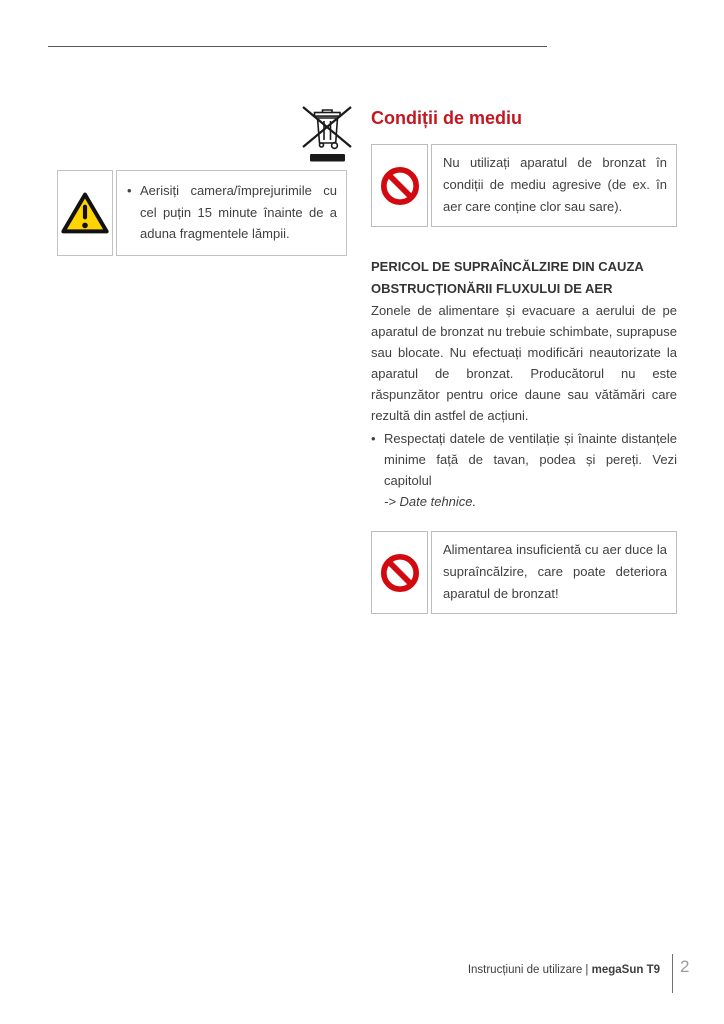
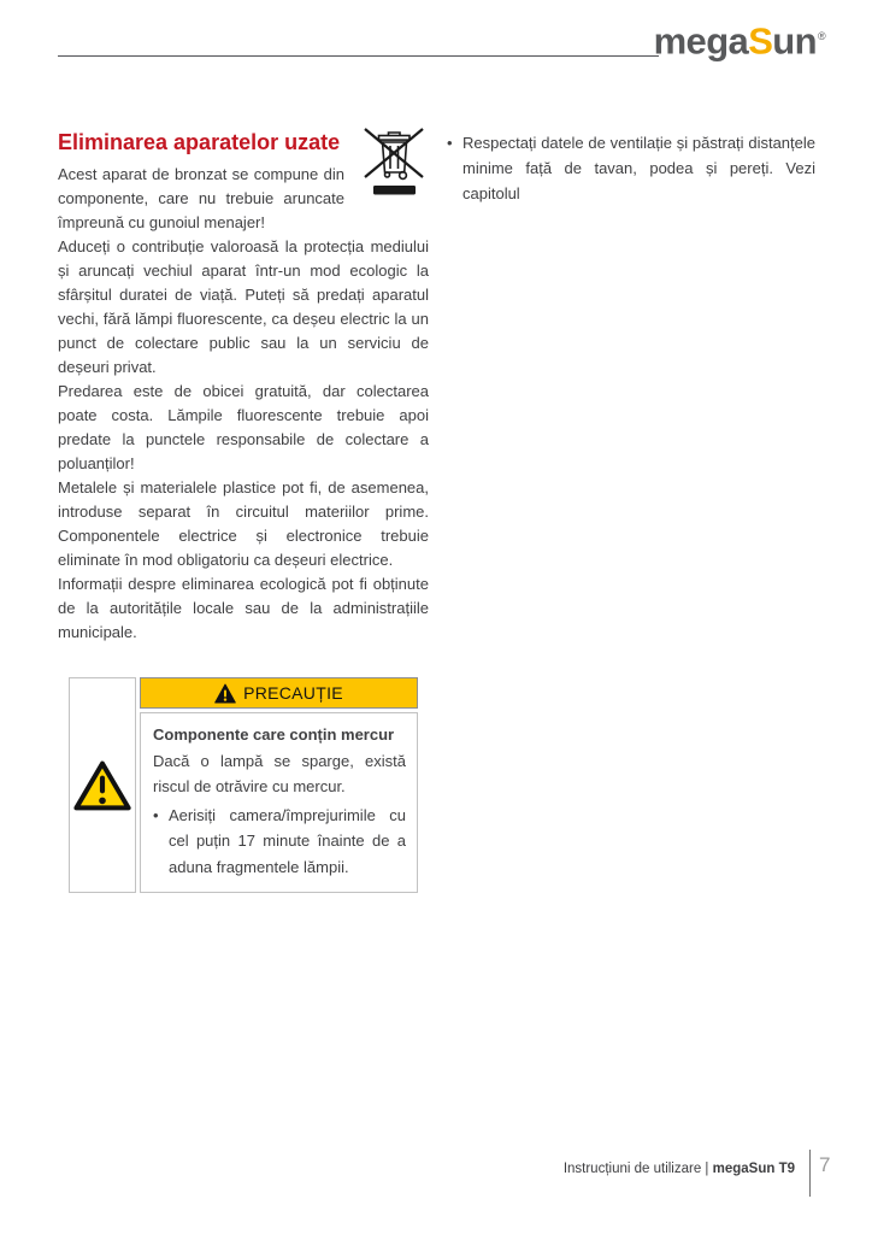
+ megaSun®
+ Eliminarea aparatelor uzate
+ Acest aparat de bronzat se compune din componente, care nu trebuie aruncate împreună cu gunoiul menajer!
+ Aduceți o contribuție valoroasă la protecția mediului și aruncați vechiul aparat într-un mod ecologic la sfârșitul duratei de viață. Puteți să predați aparatul vechi, fără lămpi fluorescente, ca deșeu electric la un punct de colectare public sau la un serviciu de deșeuri privat.
+ Predarea este de obicei gratuită, dar colectarea poate costa. Lămpile fluorescente trebuie apoi predate la punctele responsabile de colectare a poluanților!
+ Metalele și materialele plastice pot fi, de asemenea, introduse separat în circuitul materiilor prime. Componentele electrice și electronice trebuie eliminate în mod obligatoriu ca deșeuri electrice.
+ Informații despre eliminarea ecologică pot fi obținute de la autoritățile locale sau de la administrațiile municipale.
+ PRECAUȚIE
+ Componente care conțin mercur
+ Dacă o lampă se sparge, există riscul de otrăvire cu mercur.
  •
- Aerisiți camera/împrejurimile cu cel puțin 15 minute înainte de a aduna fragmentele lămpii.
+ Aerisiți camera/împrejurimile cu cel puțin 17 minute înainte de a aduna fragmentele lămpii.
- Condiții de mediu
- Nu utilizați aparatul de bronzat în condiții de mediu agresive (de ex. în aer care conține clor sau sare).
- PERICOL DE SUPRAÎNCĂLZIRE DIN CAUZA OBSTRUCȚIONĂRII FLUXULUI DE AER
- Zonele de alimentare și evacuare a aerului de pe aparatul de bronzat nu trebuie schimbate, suprapuse sau blocate. Nu efectuați modificări neautorizate la aparatul de bronzat. Producătorul nu este răspunzător pentru orice daune sau vătămări care rezultă din astfel de acțiuni.
  •
- Respectați datele de ventilație și înainte distanțele minime față de tavan, podea și pereți. Vezi capitolul
+ Respectați datele de ventilație și păstrați distanțele minime față de tavan, podea și pereți. Vezi capitolul
- -> Date tehnice.
- Alimentarea insuficientă cu aer duce la supraîncălzire, care poate deteriora aparatul de bronzat!
  Instrucțiuni de utilizare | megaSun T9
- 2
+ 7
